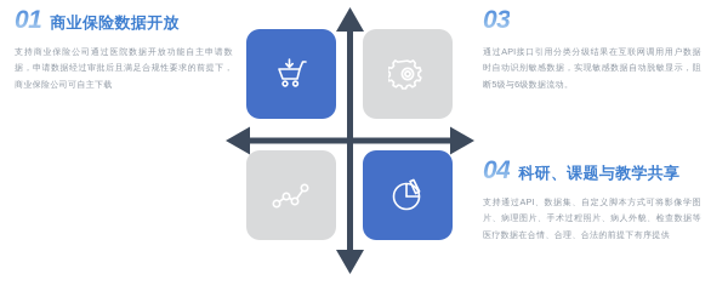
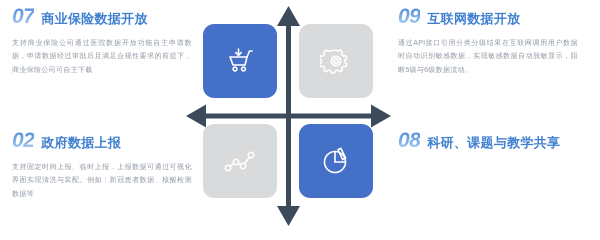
- 01
+ 07
  商业保险数据开放
  支持商业保险公司通过医院数据开放功能自主申请数据，申请数据经过审批后且满足合规性要求的前提下，商业保险公司可自主下载
+ 02
+ 政府数据上报
+ 支持固定时间上报、临时上报，上报数据可通过可视化界面实现清洗与装配。例如：新冠患者数据、核酸检测数据等
- 03
+ 09
+ 互联网数据开放
  通过API接口引用分类分级结果在互联网调用用户数据时自动识别敏感数据，实现敏感数据自动脱敏显示，阻断5级与6级数据流动。
- 04
+ 08
  科研、课题与教学共享
- 支持通过API、数据集、自定义脚本方式可将影像学图片、病理图片、手术过程照片、病人外貌、检查数据等医疗数据在合情、合理、合法的前提下有序提供
